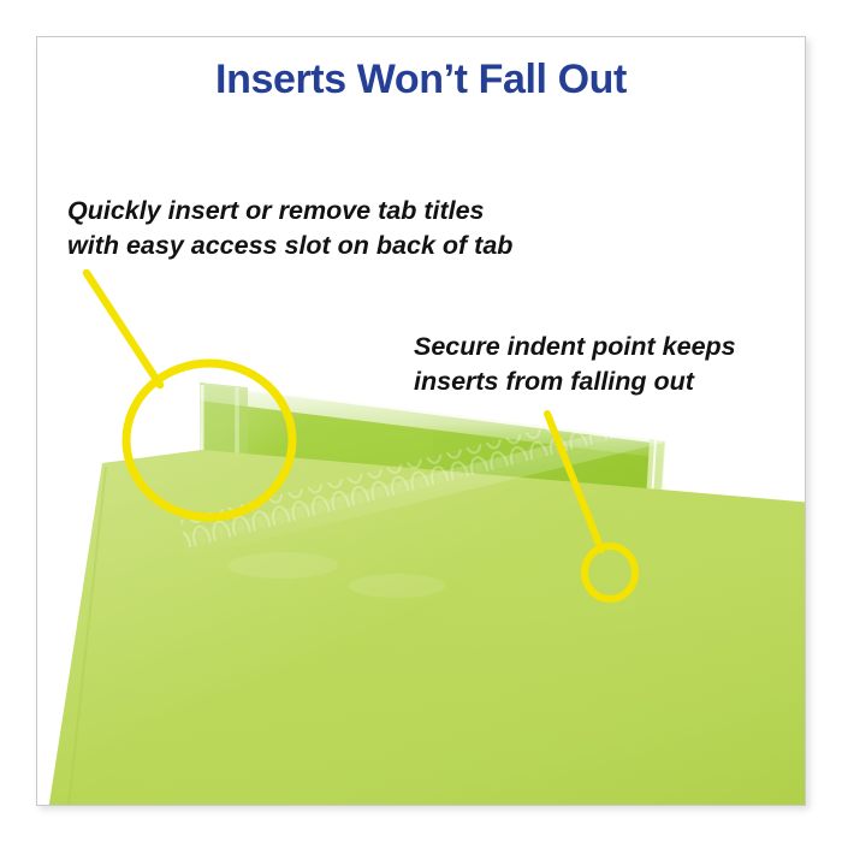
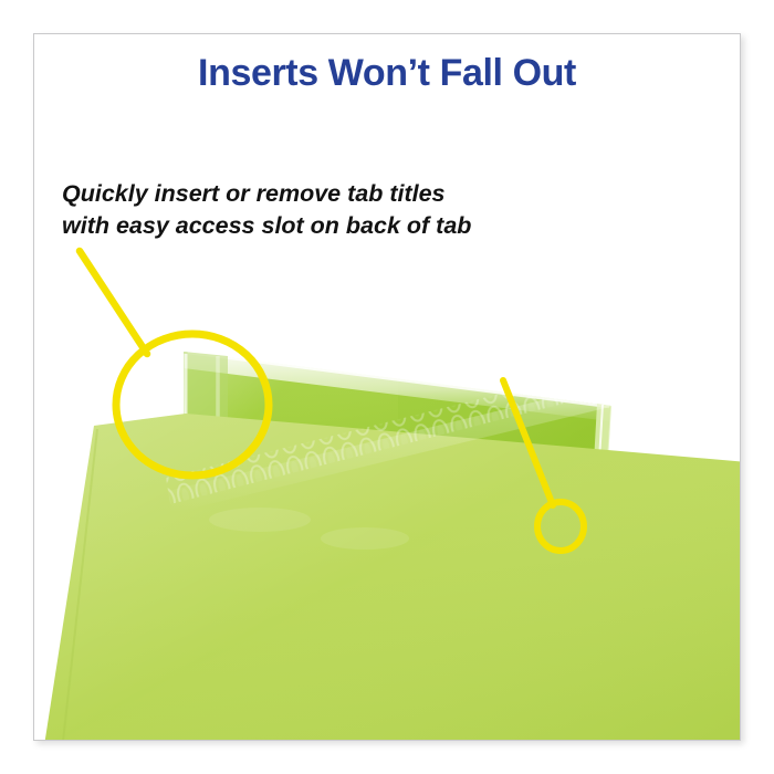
  Inserts Won’t Fall Out
  Quickly insert or remove tab titles
  with easy access slot on back of tab
- Secure indent point keeps
- inserts from falling out
